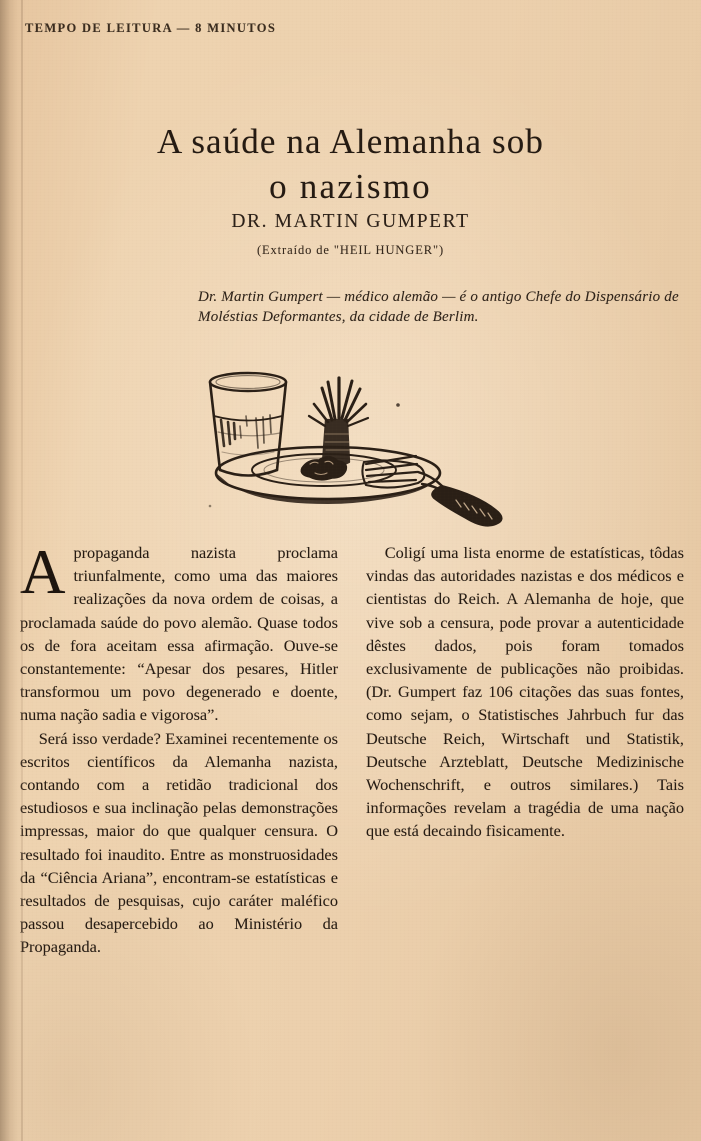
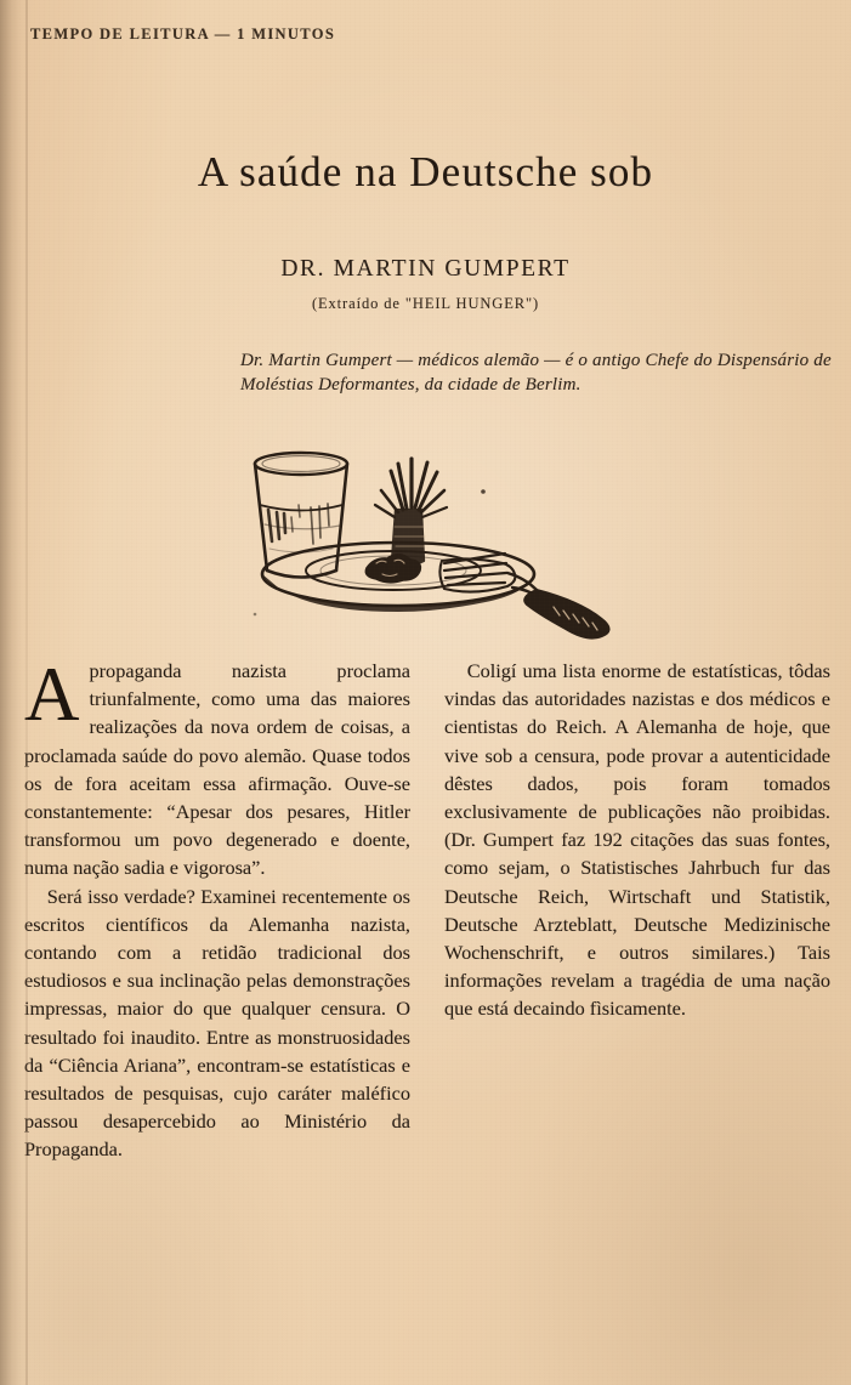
- TEMPO DE LEITURA — 8 MINUTOS
+ TEMPO DE LEITURA — 1 MINUTOS
- A saúde na Alemanha sob
+ A saúde na Deutsche sob
- o nazismo
  DR. MARTIN GUMPERT
  (Extraído de "HEIL HUNGER")
- Dr. Martin Gumpert — médico alemão — é o antigo Chefe do Dispensário de Moléstias Deformantes, da cidade de Berlim.
+ Dr. Martin Gumpert — médicos alemão — é o antigo Chefe do Dispensário de Moléstias Deformantes, da cidade de Berlim.
  A
  propaganda nazista proclama triunfalmente, como uma das maiores realizações da nova ordem de coisas, a proclamada saúde do povo alemão. Quase todos os de fora aceitam essa afirmação. Ouve-se onstantemente: “Apesar dos pesares, Hitler ransformou um povo degenerado e doente, numa nação sadia e vigorosa”.
  Será isso verdade? Examinei recentemente os scritos científicos da Alemanha nazista, ontando com a retidão tradicional dos studiosos e sua inclinação pelas demonstrações mpressas, maior do que qualquer censura. O esultado foi inaudito. Entre as monstruosidades da “Ciência Ariana”, encontram-se estatísticas e esultados de pesquisas, cujo caráter maléfico passou desapercebido ao Ministério da Propaganda.
- Coligí uma lista enorme de estatísticas, tôdas vindas das autoridades nazistas e dos médicos e cientistas do Reich. A Alemanha de hoje, que vive sob a censura, pode provar a autenticidade dêstes dados, pois foram tomados exclusivamente de publicações não proibidas. (Dr. Gumpert faz 106 citações das suas fontes, como sejam, o Statistisches Jahrbuch fur das Deutsche Reich, Wirtschaft und Statistik, Deutsche Arzteblatt, Deutsche Medizinische Wochenschrift, e outros similares.) Tais informações revelam a tragédia de uma nação que está decaindo fìsicamente.
+ Coligí uma lista enorme de estatísticas, tôdas vindas das autoridades nazistas e dos médicos e cientistas do Reich. A Alemanha de hoje, que vive sob a censura, pode provar a autenticidade dêstes dados, pois foram tomados exclusivamente de publicações não proibidas. (Dr. Gumpert faz 192 citações das suas fontes, como sejam, o Statistisches Jahrbuch fur das Deutsche Reich, Wirtschaft und Statistik, Deutsche Arzteblatt, Deutsche Medizinische Wochenschrift, e outros similares.) Tais informações revelam a tragédia de uma nação que está decaindo fìsicamente.
